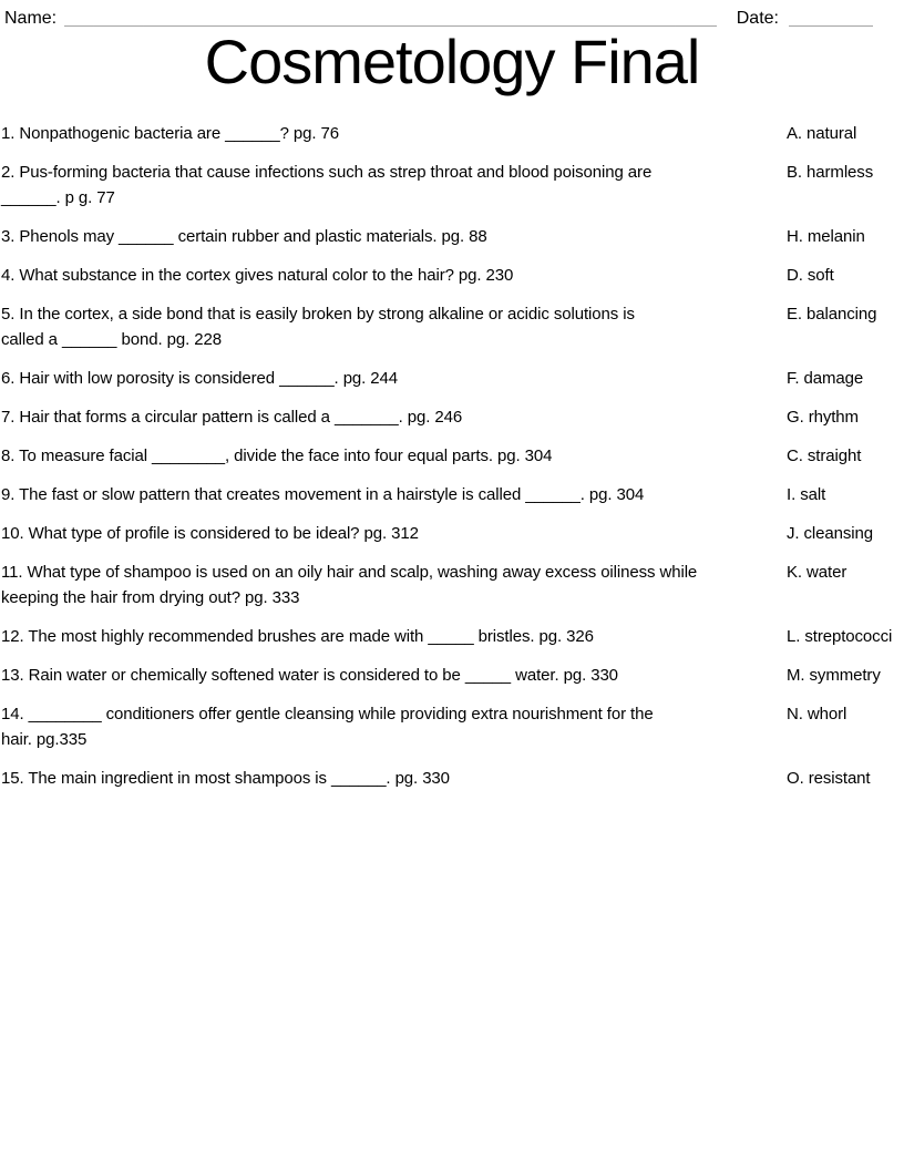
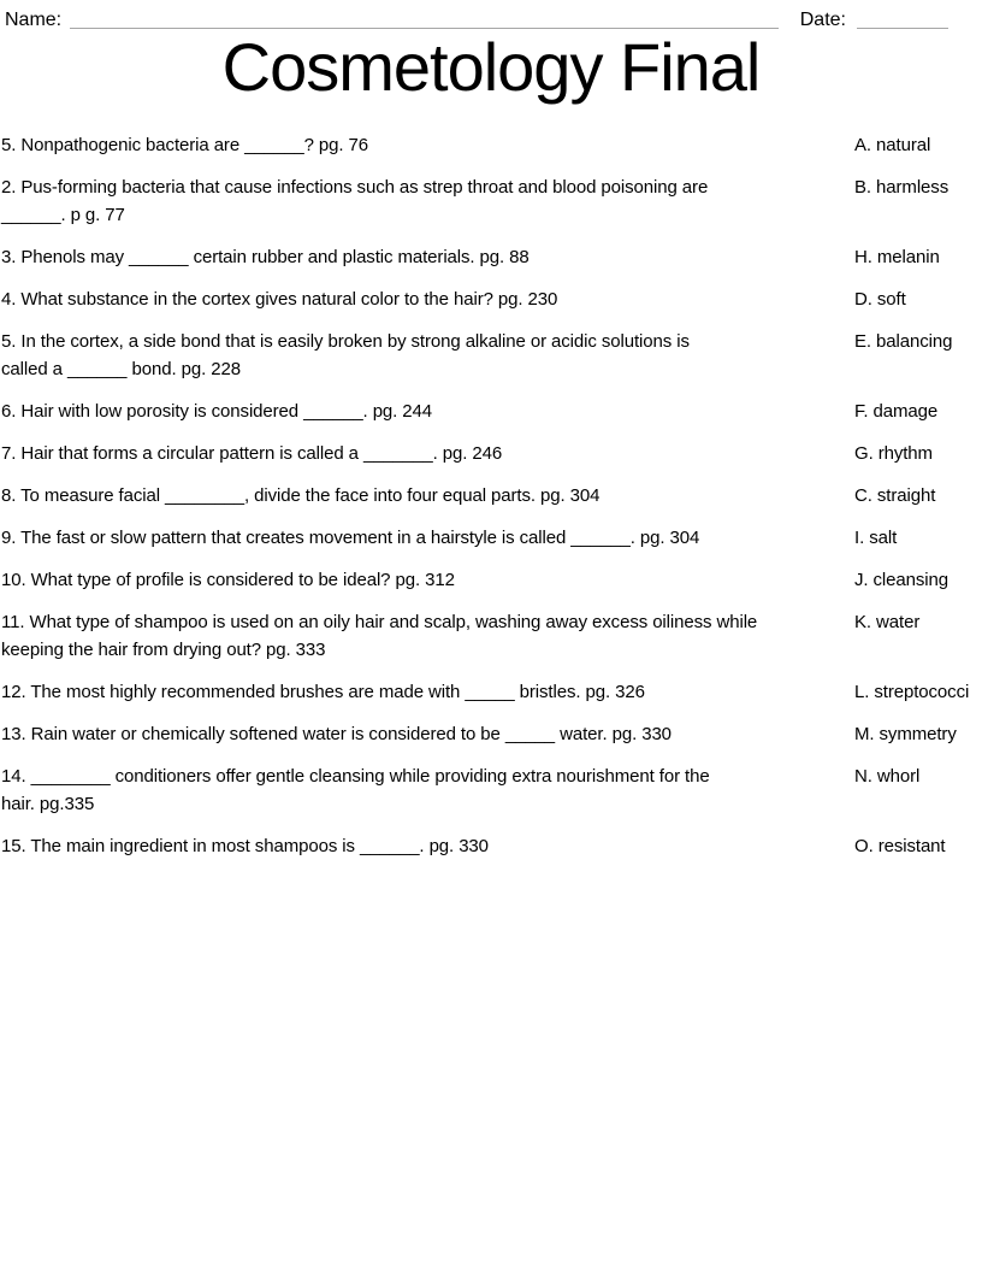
  Name:
  __________________________________________________________________
  Date:
  _________
  Cosmetology Final
- 1. Nonpathogenic bacteria are ______? pg. 76
+ 5. Nonpathogenic bacteria are ______? pg. 76
  A. natural
  2. Pus-forming bacteria that cause infections such as strep throat and blood poisoning are
  ______. p g. 77
  B. harmless
  3. Phenols may ______ certain rubber and plastic materials. pg. 88
  H. melanin
  4. What substance in the cortex gives natural color to the hair? pg. 230
  D. soft
  5. In the cortex, a side bond that is easily broken by strong alkaline or acidic solutions is
  called a ______ bond. pg. 228
  E. balancing
  6. Hair with low porosity is considered ______. pg. 244
  F. damage
  7. Hair that forms a circular pattern is called a _______. pg. 246
  G. rhythm
  8. To measure facial ________, divide the face into four equal parts. pg. 304
  C. straight
  9. The fast or slow pattern that creates movement in a hairstyle is called ______. pg. 304
  I. salt
  10. What type of profile is considered to be ideal? pg. 312
  J. cleansing
  11. What type of shampoo is used on an oily hair and scalp, washing away excess oiliness while
  keeping the hair from drying out? pg. 333
  K. water
  12. The most highly recommended brushes are made with _____ bristles. pg. 326
  L. streptococci
  13. Rain water or chemically softened water is considered to be _____ water. pg. 330
  M. symmetry
  14. ________ conditioners offer gentle cleansing while providing extra nourishment for the
  hair. pg.335
  N. whorl
  15. The main ingredient in most shampoos is ______. pg. 330
  O. resistant
